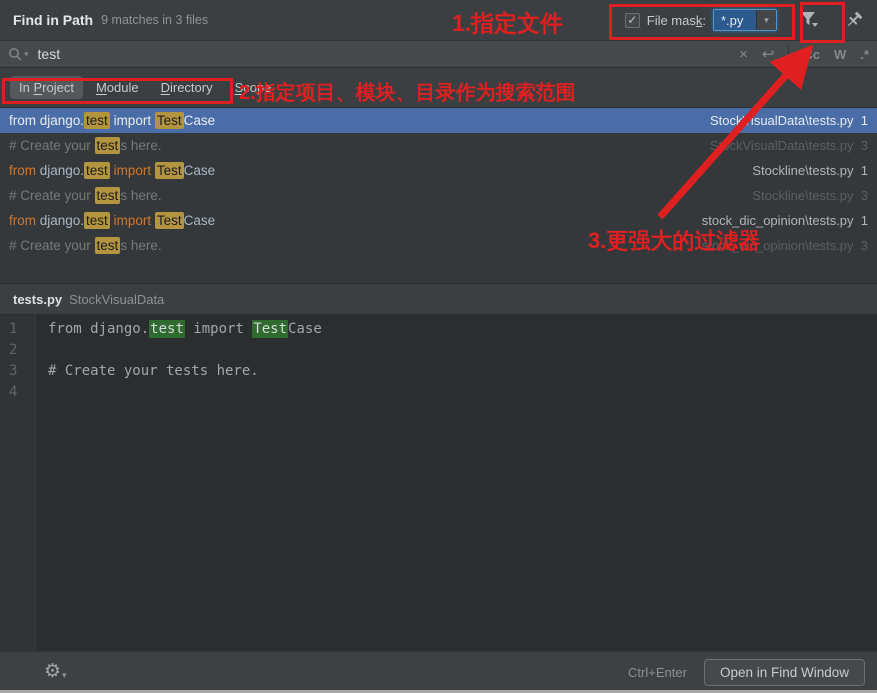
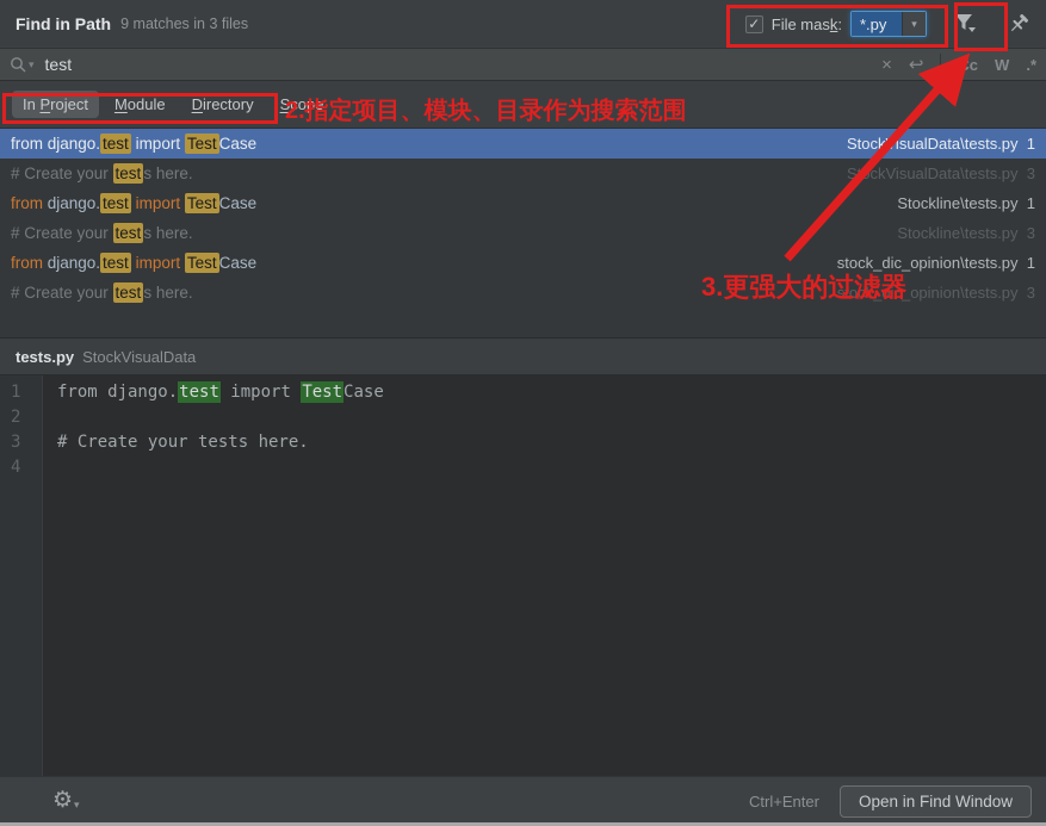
  Find in Path
  9 matches in 3 files
  ✓
  File mask:
  *.py
  ▾
  ▾
  test
  ×
  ↩
  Cc
  W
  .*
  In Project
  Module
  Directory
  Scope
  from django. test import Test Case
  StockisualData\tests.py 1
  # Create your test s here.
  SckVisualData\tests.py 3
  from django. test import Test Case
  Stockline\tests.py 1
  # Create your test s here.
  Stockline\tests.py 3
  from django. test import Test Case
  stock_dic_opinion\tests.py 1
  # Create your test s here.
  stock_dic_opinion\tests.py 3
  tests.py
  StockVisualData
  1
  from django.test import TestCase
  2
  3
  # Create your tests here.
  4
  ⚙
  ▾
  Ctrl+Enter
  Open in Find Window
- 1.指定文件
  2.指定项目、模块、目录作为搜索范围
  3.更强大的过滤器
